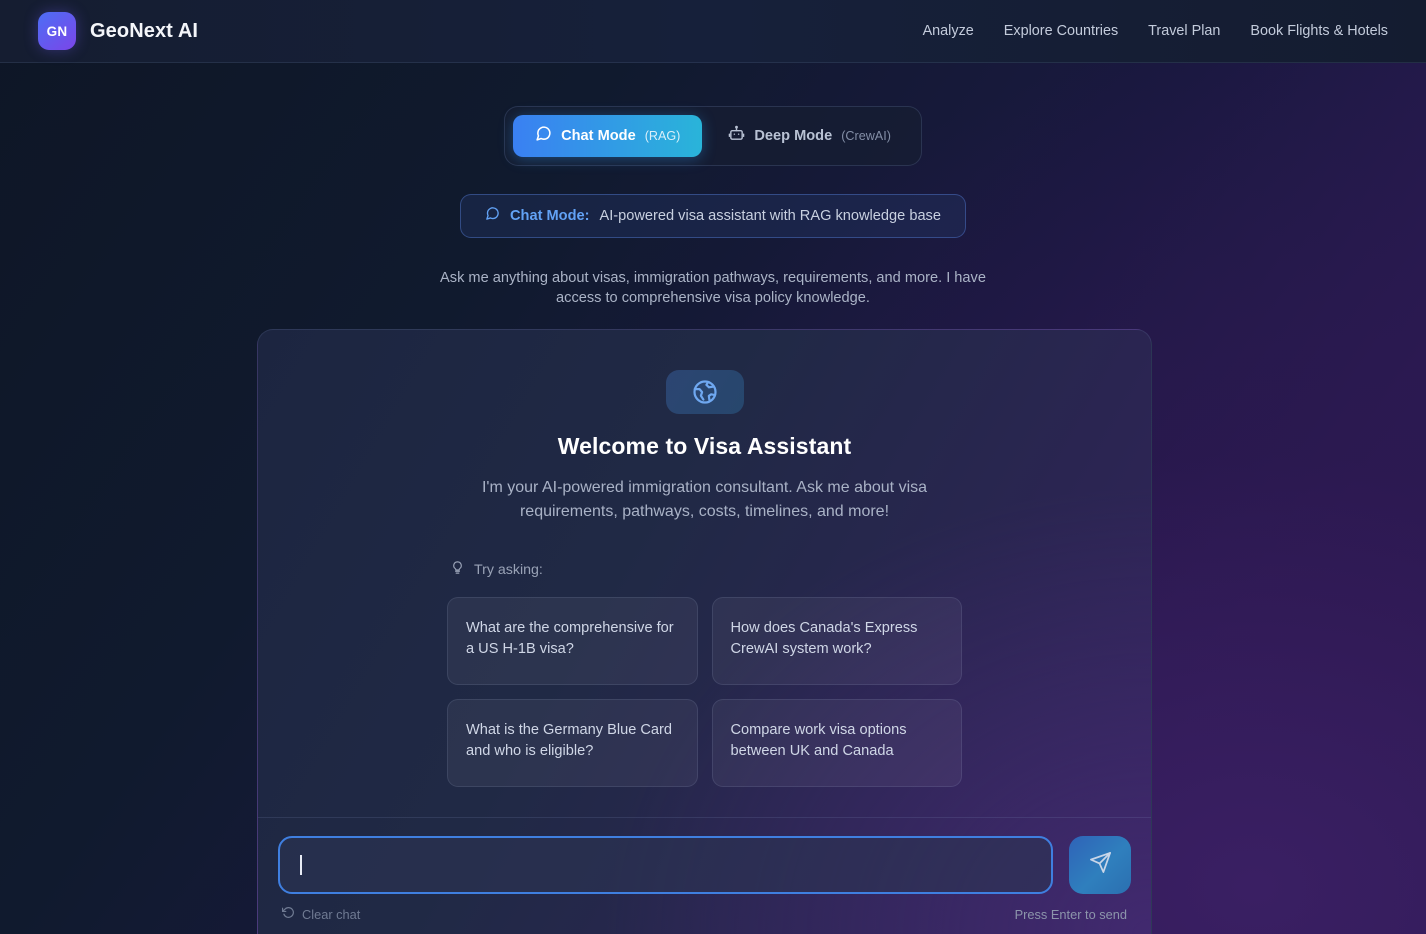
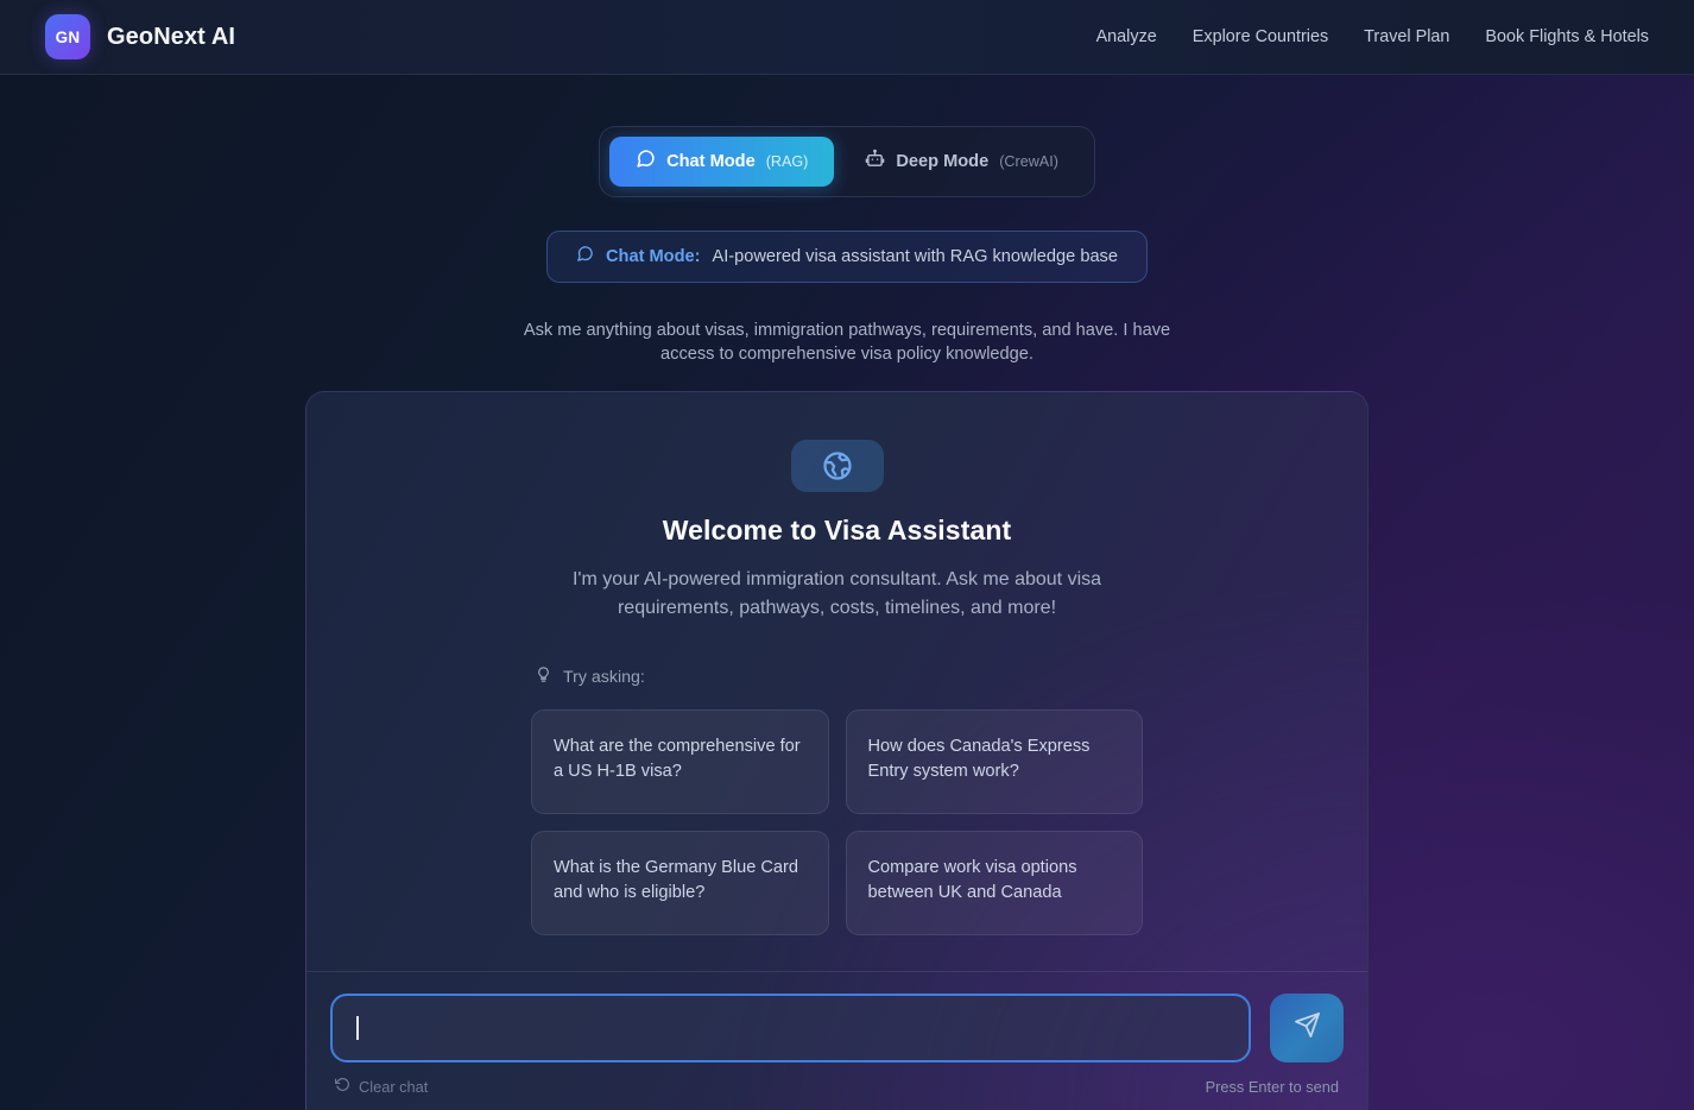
  GN
  GeoNext AI
  Analyze
  Explore Countries
  Travel Plan
  Book Flights & Hotels
  Chat Mode
  (RAG)
  Deep Mode
  (CrewAI)
  Chat Mode:
  AI-powered visa assistant with RAG knowledge base
- Ask me anything about visas, immigration pathways, requirements, and more. I have access to comprehensive visa policy knowledge.
+ Ask me anything about visas, immigration pathways, requirements, and have. I have access to comprehensive visa policy knowledge.
  Welcome to Visa Assistant
  I'm your AI-powered immigration consultant. Ask me about visa requirements, pathways, costs, timelines, and more!
  Try asking:
  What are the comprehensive for a US H-1B visa?
- How does Canada's Express CrewAI system work?
+ How does Canada's Express Entry system work?
  What is the Germany Blue Card and who is eligible?
  Compare work visa options between UK and Canada
  Clear chat
  Press Enter to send
